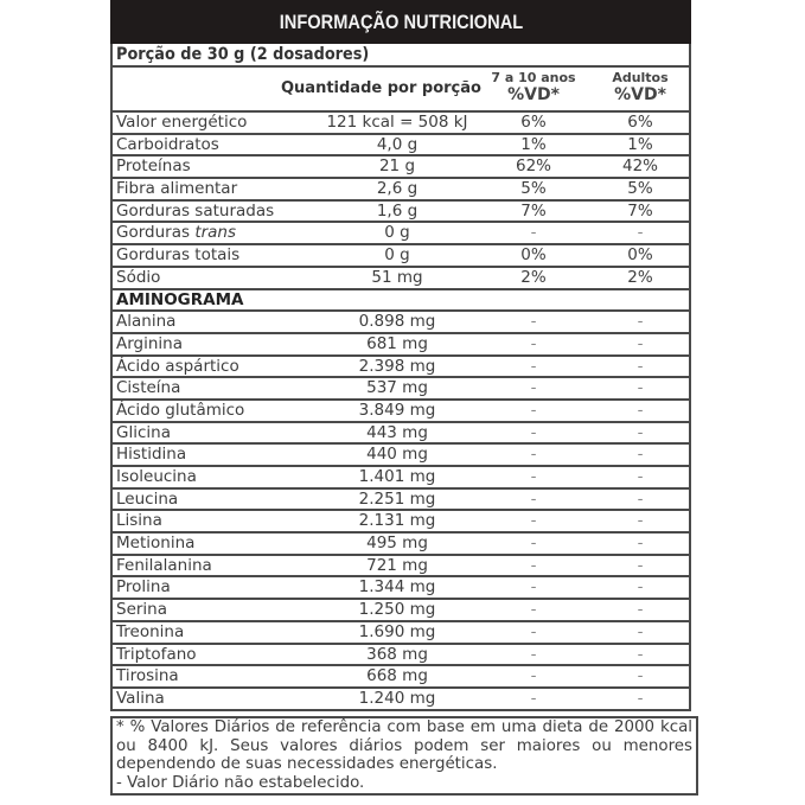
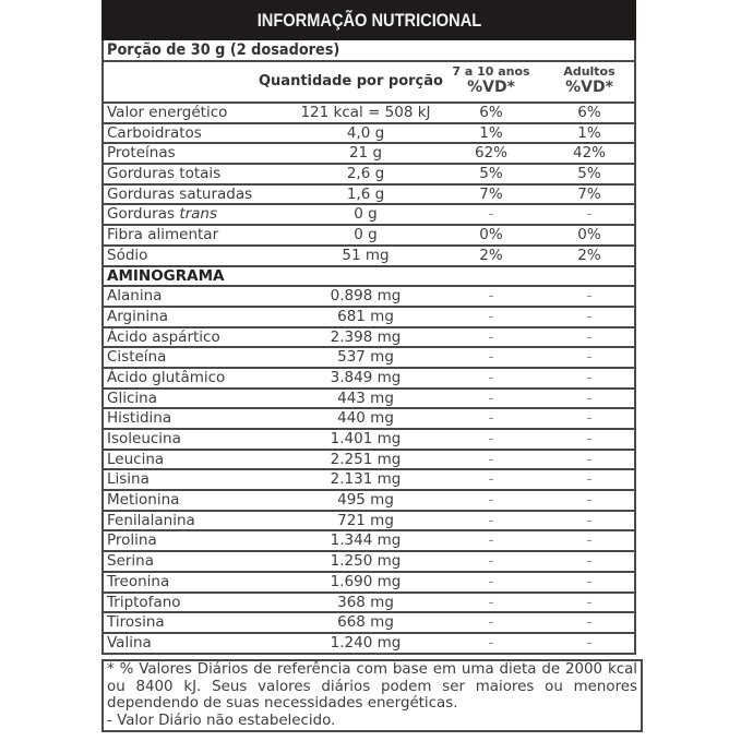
  INFORMAÇÃO NUTRICIONAL
  Porção de 30 g (2 dosadores)
  Quantidade por porção
  7 a 10 anos
  %VD*
  Adultos
  %VD*
  Valor energético
  121 kcal = 508 kJ
  6%
  6%
  Carboidratos
  4,0 g
  1%
  1%
  Proteínas
  21 g
  62%
  42%
- Fibra alimentar
+ Gorduras totais
  2,6 g
  5%
  5%
  Gorduras saturadas
  1,6 g
  7%
  7%
  Gorduras trans
  0 g
  -
  -
- Gorduras totais
+ Fibra alimentar
  0 g
  0%
  0%
  Sódio
  51 mg
  2%
  2%
  AMINOGRAMA
  Alanina
  0.898 mg
  -
  -
  Arginina
  681 mg
  -
  -
  Ácido aspártico
  2.398 mg
  -
  -
  Cisteína
  537 mg
  -
  -
  Ácido glutâmico
  3.849 mg
  -
  -
  Glicina
  443 mg
  -
  -
  Histidina
  440 mg
  -
  -
  Isoleucina
  1.401 mg
  -
  -
  Leucina
  2.251 mg
  -
  -
  Lisina
  2.131 mg
  -
  -
  Metionina
  495 mg
  -
  -
  Fenilalanina
  721 mg
  -
  -
  Prolina
  1.344 mg
  -
  -
  Serina
  1.250 mg
  -
  -
  Treonina
  1.690 mg
  -
  -
  Triptofano
  368 mg
  -
  -
  Tirosina
  668 mg
  -
  -
  Valina
  1.240 mg
  -
  -
  * % Valores Diários de referência com base em uma dieta de 2000 kcal ou 8400 kJ. Seus valores diários podem ser maiores ou menores dependendo de suas necessidades energéticas.
  - Valor Diário não estabelecido.
